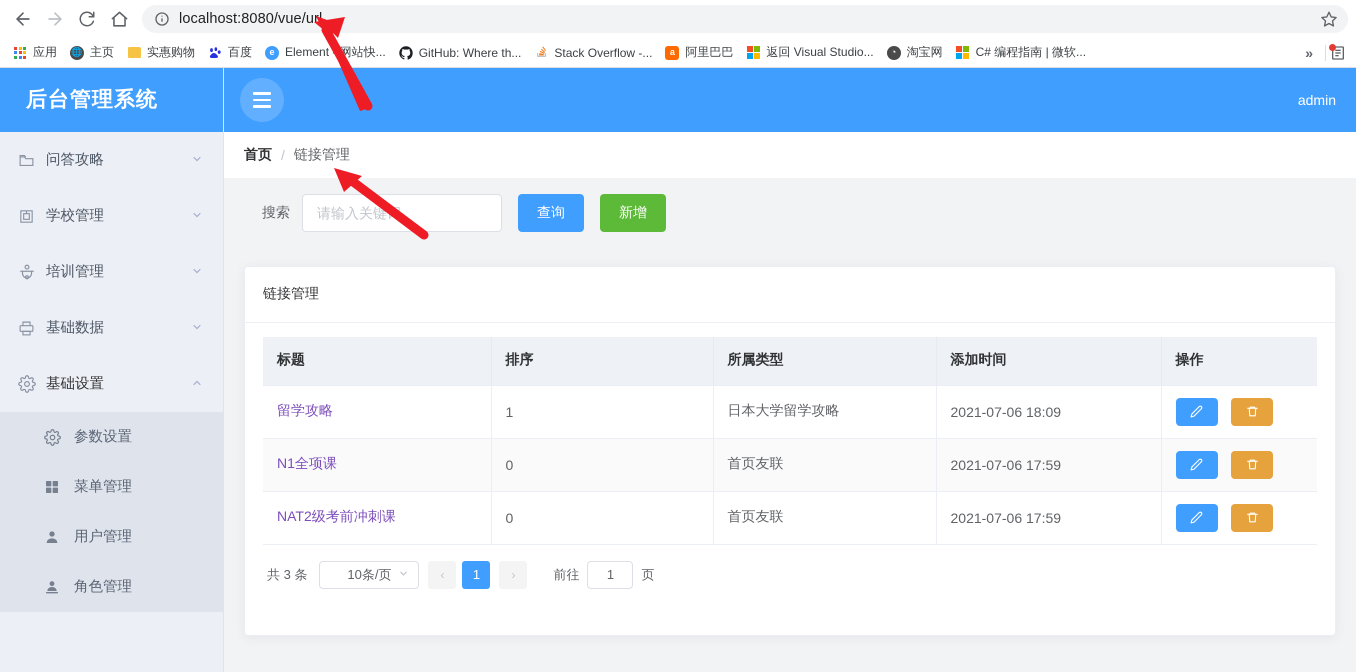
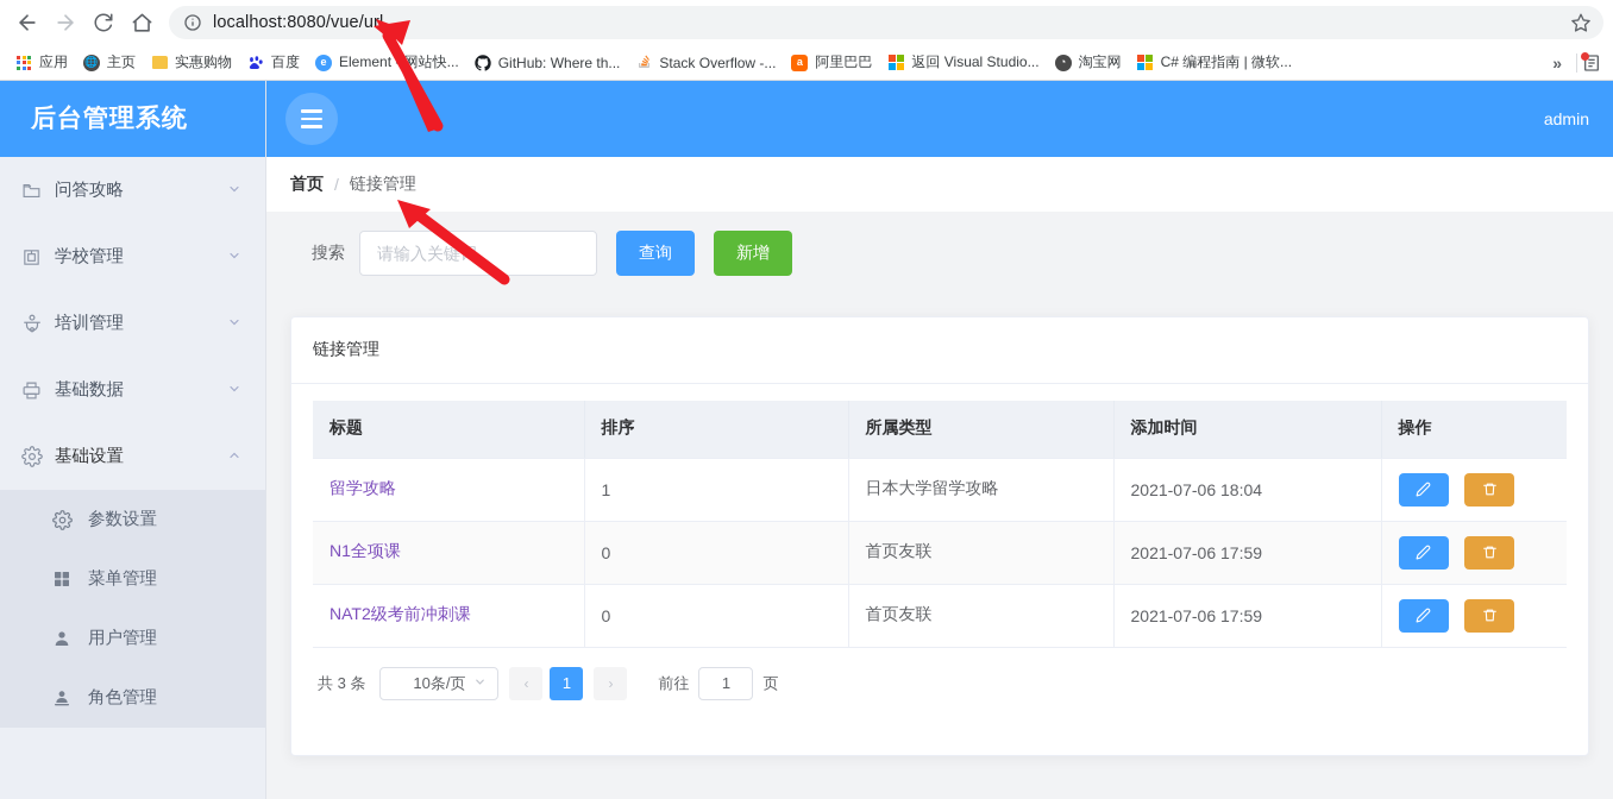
  localhost:8080/vue/ur
  应用
  🌐
  主页
  实惠购物
  百度
  e
  Element 网站快...
  GitHub: Where th...
  Stack Overflow -...
  a
  阿里巴巴
  返回 Visual Studio...
  ◔
  淘宝网
  C# 编程指南 | 微软...
  »
  后台管理系统
  问答攻略
  学校管理
  培训管理
  基础数据
  基础设置
  参数设置
  菜单管理
  用户管理
  角色管理
  admin
  首页
  /
  链接管理
  搜索
  请输入关键
  查询
  新增
  链接管理
  标题	排序	所属类型	添加时间	操作
- 留学攻略	1	日本大学留学攻略	2021-07-06 18:09
+ 留学攻略	1	日本大学留学攻略	2021-07-06 18:04
  N1全项课	0	首页友联	2021-07-06 17:59
  NAT2级考前冲刺课	0	首页友联	2021-07-06 17:59
  共 3 条
  10条/页
  ‹
  1
  ›
  前往
  1
  页
